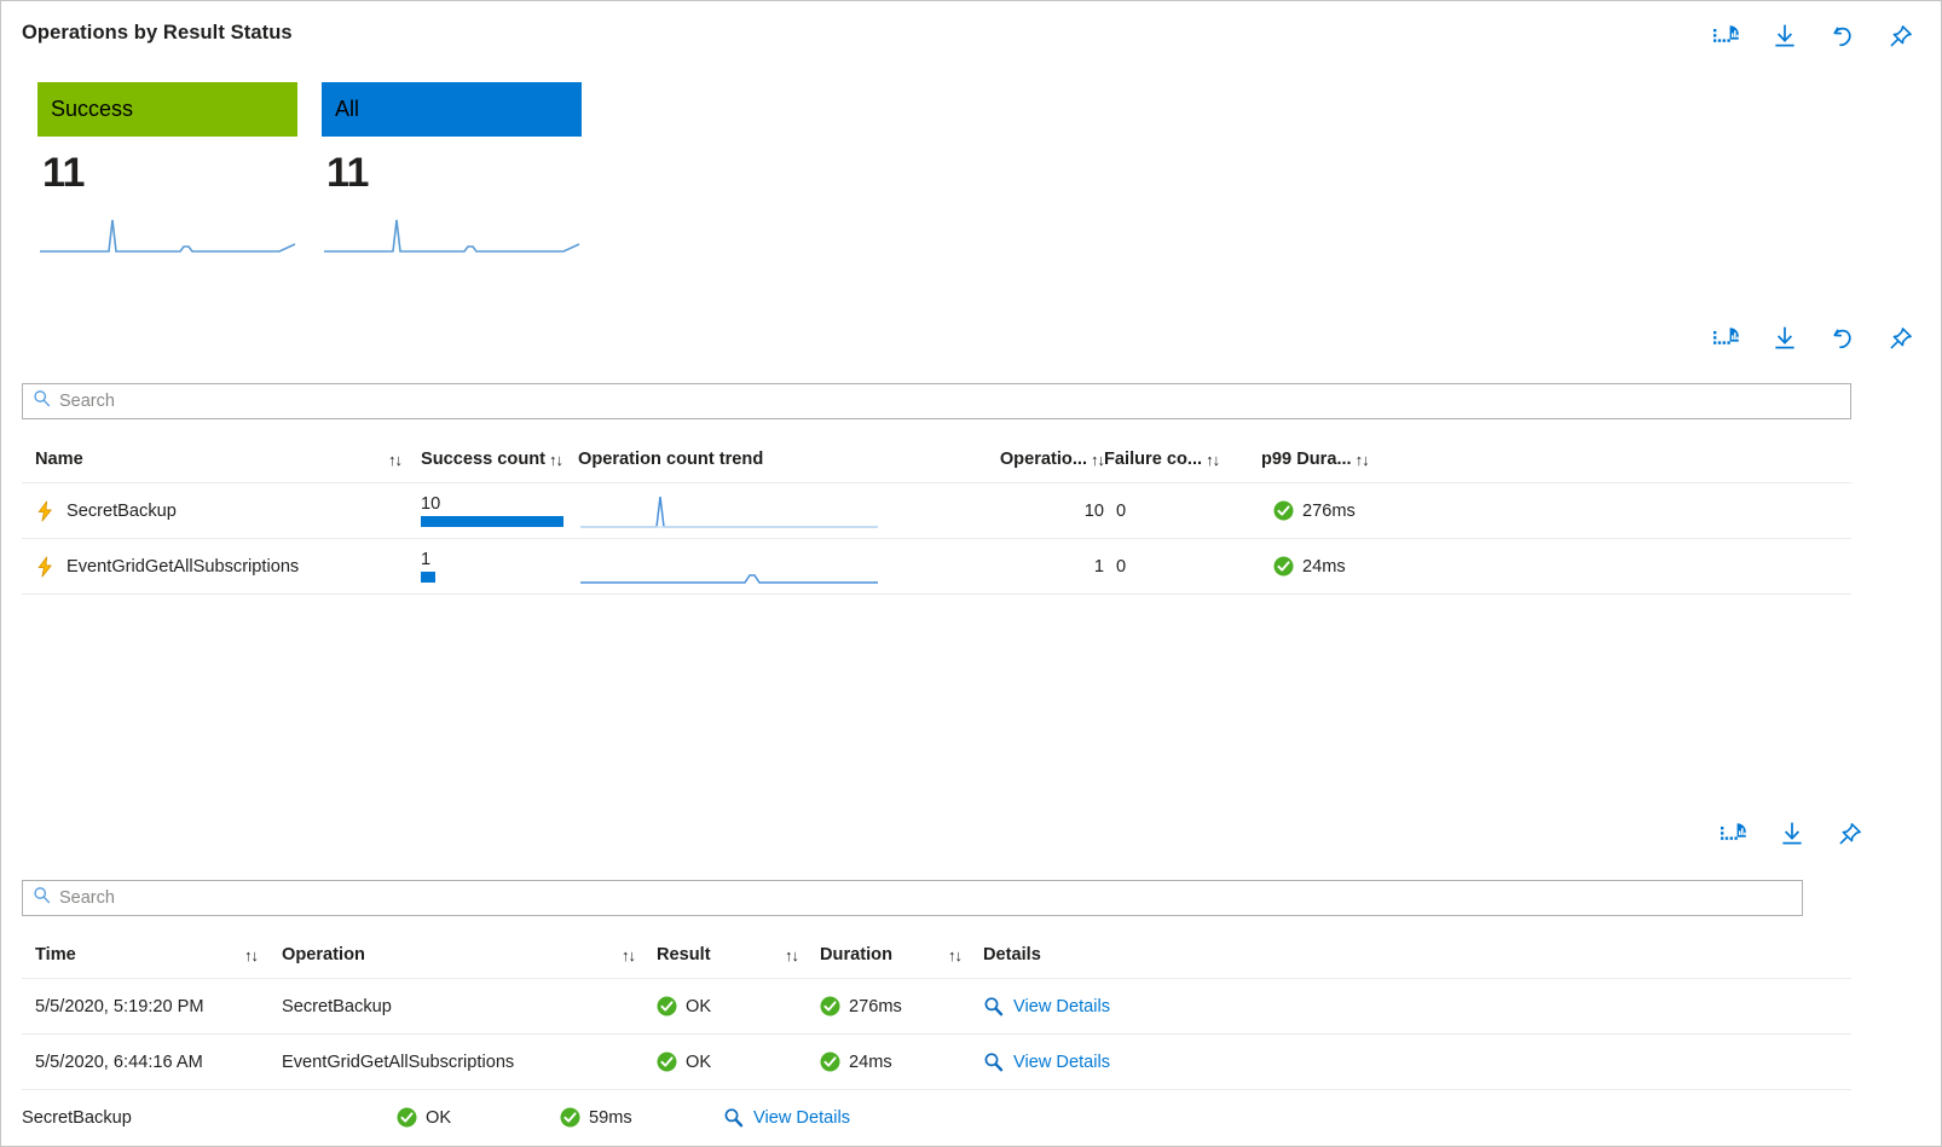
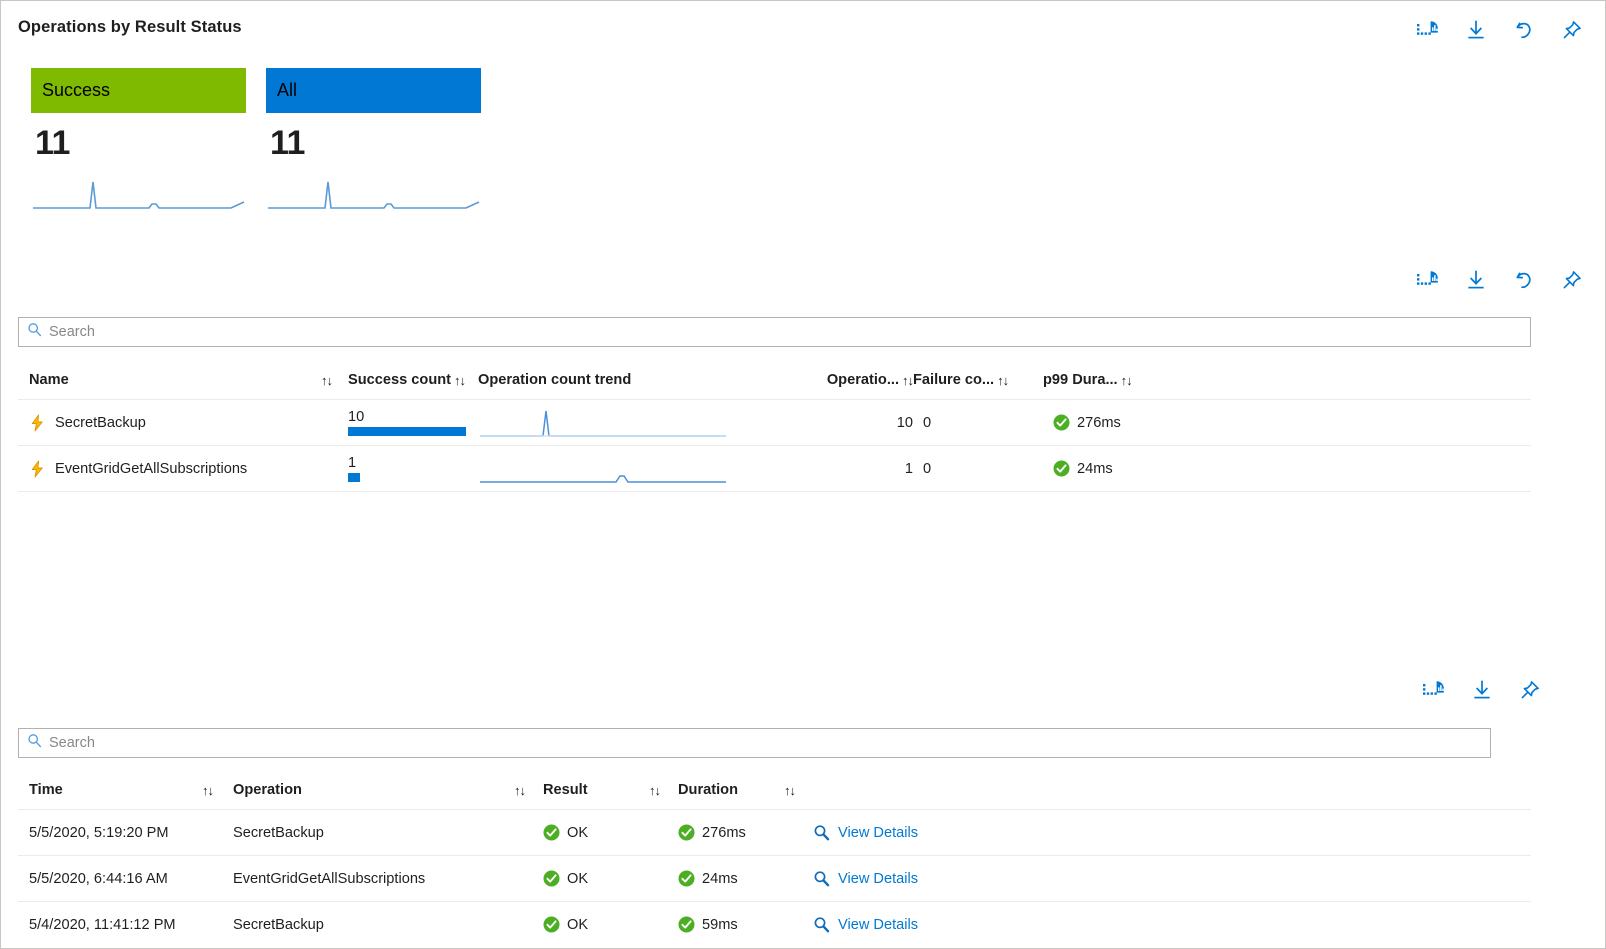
  Operations by Result Status
  Success
  11
  All
  11
  Search
  Name
  ↑↓
  Success count
  ↑↓
  Operation count trend
  Operatio...
  ↑↓
  Failure co...
  ↑↓
  p99 Dura...
  ↑↓
  SecretBackup
  10
  10
  0
  276ms
  EventGridGetAllSubscriptions
  1
  1
  0
  24ms
  Search
  Time
  ↑↓
  Operation
  ↑↓
  Result
  ↑↓
  Duration
  ↑↓
- Details
  5/5/2020, 5:19:20 PM
  SecretBackup
  OK
  276ms
  View Details
  5/5/2020, 6:44:16 AM
  EventGridGetAllSubscriptions
  OK
  24ms
  View Details
+ 5/4/2020, 11:41:12 PM
  SecretBackup
  OK
  59ms
  View Details
